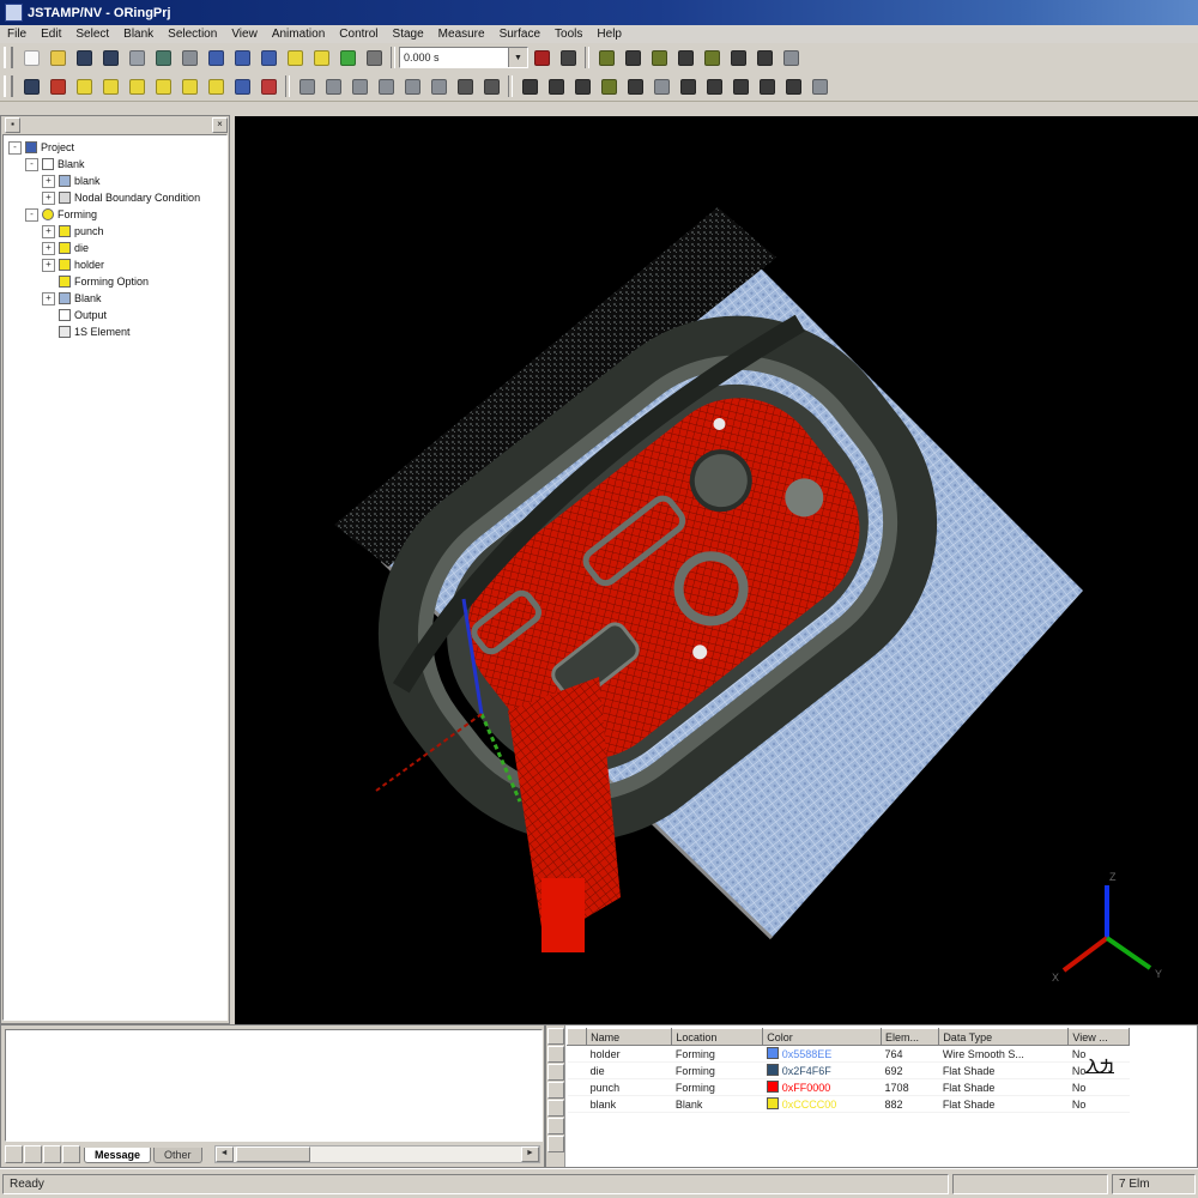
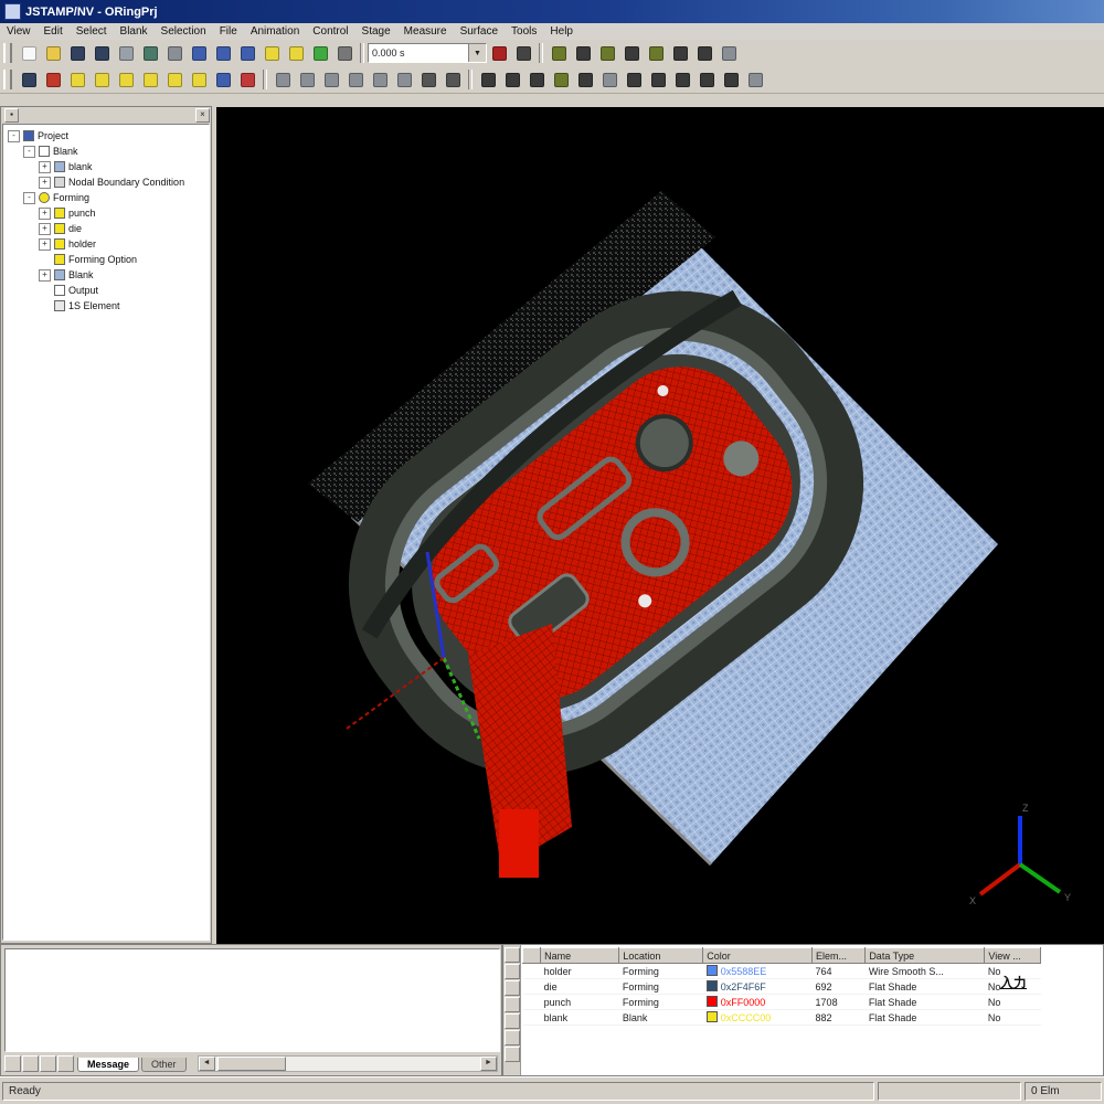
  JSTAMP/NV - ORingPrj
- File
+ View
  Edit
  Select
  Blank
  Selection
- View
+ File
  Animation
  Control
  Stage
  Measure
  Surface
  Tools
  Help
  0.000 s
  ▪
  ×
  -
  Project
  -
  Blank
  +
  blank
  +
  Nodal Boundary Condition
  -
  Forming
  +
  punch
  +
  die
  +
  holder
  Forming Option
  +
  Blank
  Output
  1S Element
  Z
  X
  Y
  Message
  Other
  	Name	Location	Color	Elem...	Data Type	View ...
  	holder	Forming	0x5588EE	764	Wire Smooth S...	No
  	die	Forming	0x2F4F6F	692	Flat Shade	No
  	punch	Forming	0xFF0000	1708	Flat Shade	No
  	blank	Blank	0xCCCC00	882	Flat Shade	No
  入力
  Ready
- 7 Elm
+ 0 Elm
